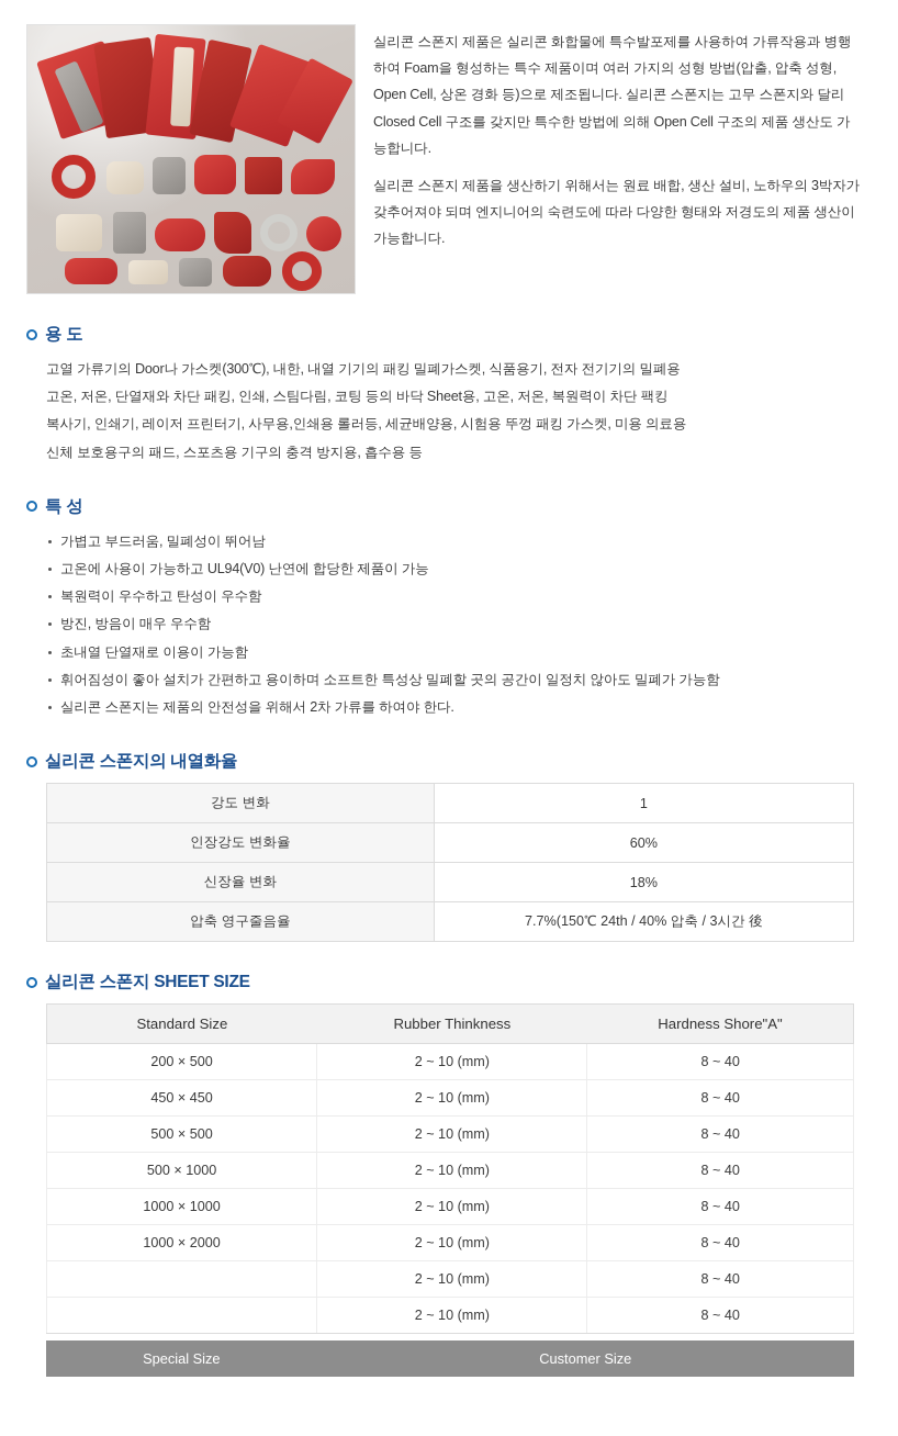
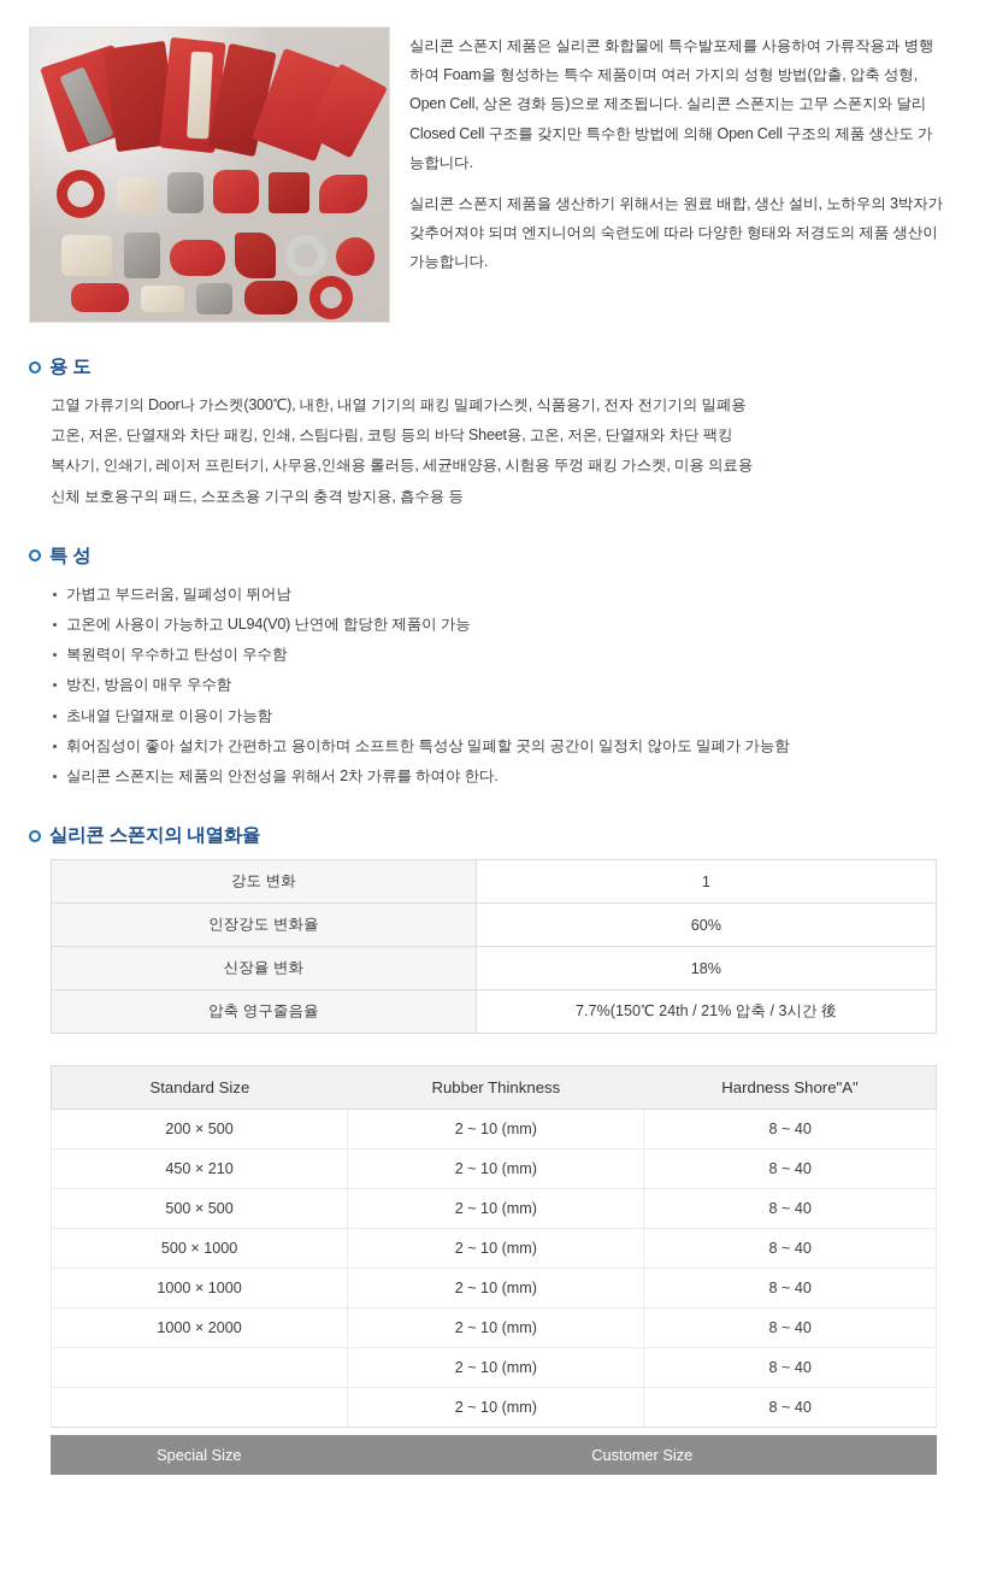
  실리콘 스폰지 제품은 실리콘 화합물에 특수발포제를 사용하여 가류작용과 병행하여 Foam을 형성하는 특수 제품이며 여러 가지의 성형 방법(압출, 압축 성형, Open Cell, 상온 경화 등)으로 제조됩니다. 실리콘 스폰지는 고무 스폰지와 달리 Closed Cell 구조를 갖지만 특수한 방법에 의해 Open Cell 구조의 제품 생산도 가능합니다.
  실리콘 스폰지 제품을 생산하기 위해서는 원료 배합, 생산 설비, 노하우의 3박자가 갖추어져야 되며 엔지니어의 숙련도에 따라 다양한 형태와 저경도의 제품 생산이 가능합니다.
  용 도
  고열 가류기의 Door나 가스켓(300℃), 내한, 내열 기기의 패킹 밀폐가스켓, 식품용기, 전자 전기기의 밀폐용
- 고온, 저온, 단열재와 차단 패킹, 인쇄, 스팀다림, 코팅 등의 바닥 Sheet용, 고온, 저온, 복원력이 차단 팩킹
+ 고온, 저온, 단열재와 차단 패킹, 인쇄, 스팀다림, 코팅 등의 바닥 Sheet용, 고온, 저온, 단열재와 차단 팩킹
  복사기, 인쇄기, 레이저 프린터기, 사무용,인쇄용 롤러등, 세균배양용, 시험용 뚜껑 패킹 가스켓, 미용 의료용
  신체 보호용구의 패드, 스포츠용 기구의 충격 방지용, 흡수용 등
  특 성
  가볍고 부드러움, 밀폐성이 뛰어남
  고온에 사용이 가능하고 UL94(V0) 난연에 합당한 제품이 가능
  복원력이 우수하고 탄성이 우수함
  방진, 방음이 매우 우수함
  초내열 단열재로 이용이 가능함
  휘어짐성이 좋아 설치가 간편하고 용이하며 소프트한 특성상 밀폐할 곳의 공간이 일정치 않아도 밀폐가 가능함
  실리콘 스폰지는 제품의 안전성을 위해서 2차 가류를 하여야 한다.
  실리콘 스폰지의 내열화율
  강도 변화	1
  인장강도 변화율	60%
  신장율 변화	18%
- 압축 영구줄음율	7.7%(150℃ 24th / 40% 압축 / 3시간 後
+ 압축 영구줄음율	7.7%(150℃ 24th / 21% 압축 / 3시간 後
- 실리콘 스폰지 SHEET SIZE
  Standard Size	Rubber Thinkness	Hardness Shore"A"
  200 × 500	2 ~ 10 (mm)	8 ~ 40
- 450 × 450	2 ~ 10 (mm)	8 ~ 40
+ 450 × 210	2 ~ 10 (mm)	8 ~ 40
  500 × 500	2 ~ 10 (mm)	8 ~ 40
  500 × 1000	2 ~ 10 (mm)	8 ~ 40
  1000 × 1000	2 ~ 10 (mm)	8 ~ 40
  1000 × 2000	2 ~ 10 (mm)	8 ~ 40
  	2 ~ 10 (mm)	8 ~ 40
  	2 ~ 10 (mm)	8 ~ 40
  Special Size
  Customer Size
